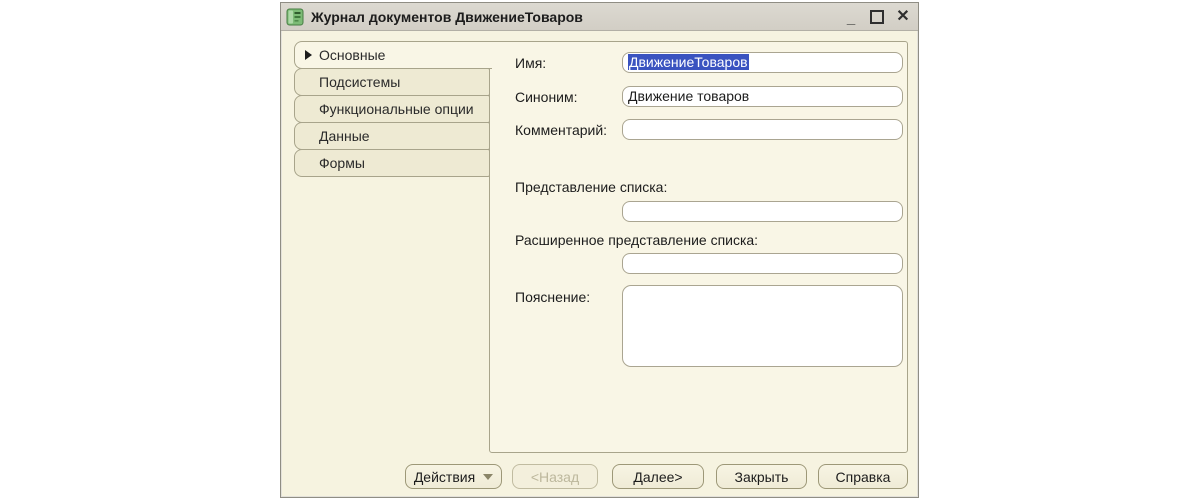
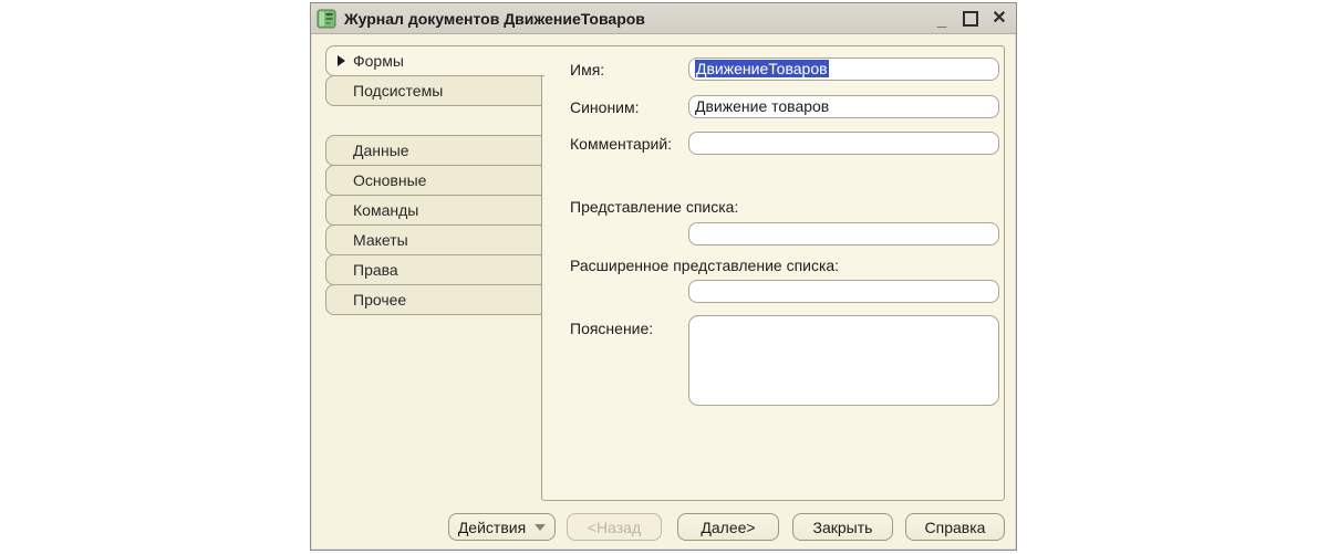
  Журнал документов ДвижениеТоваров
  _
  ✕
- Основные
+ Формы
  Подсистемы
- Функциональные опции
  Данные
- Формы
+ Основные
+ Команды
+ Макеты
+ Права
+ Прочее
  Имя:
  ДвижениеТоваров
  Синоним:
  Движение товаров
  Комментарий:
  Представление списка:
  Расширенное представление списка:
  Пояснение:
  Действия
  <Назад
  Далее>
  Закрыть
  Справка
